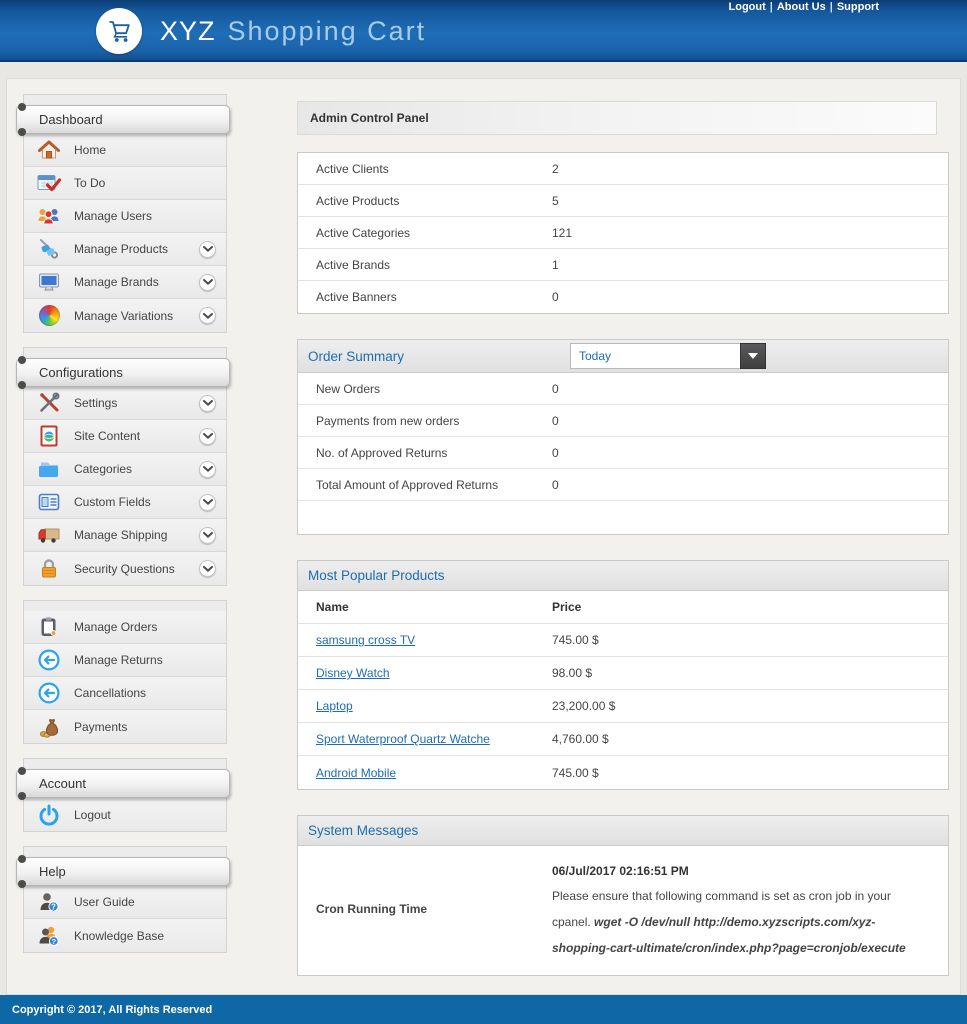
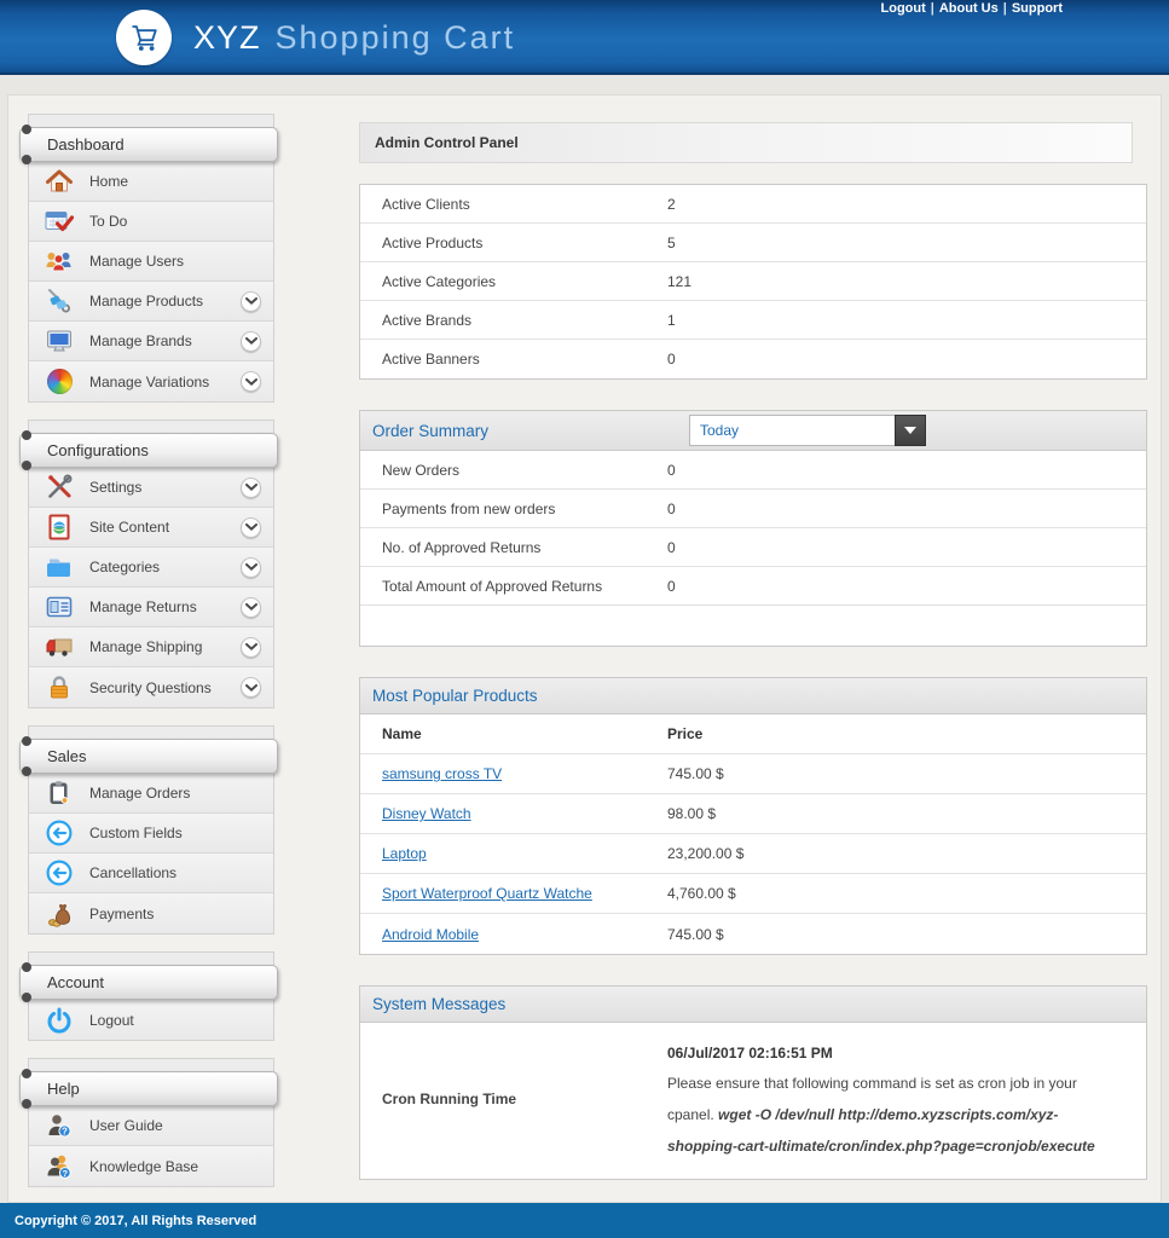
  Logout | About Us | Support
  XYZ
  Shopping Cart
  Dashboard
  Home
  To Do
  Manage Users
  Manage Products
  Manage Brands
  Manage Variations
  Configurations
  Settings
  Site Content
  Categories
- Custom Fields
+ Manage Returns
  Manage Shipping
  Security Questions
+ Sales
  Manage Orders
- Manage Returns
+ Custom Fields
  Cancellations
  Payments
  Account
  Logout
  Help
  ?
  User Guide
  ?
  Knowledge Base
  Admin Control Panel
  Active Clients
  2
  Active Products
  5
  Active Categories
  121
  Active Brands
  1
  Active Banners
  0
  Order Summary
  Today
  New Orders
  0
  Payments from new orders
  0
  No. of Approved Returns
  0
  Total Amount of Approved Returns
  0
  Most Popular Products
  Name
  Price
  samsung cross TV
  745.00 $
  Disney Watch
  98.00 $
  Laptop
  23,200.00 $
  Sport Waterproof Quartz Watche
  4,760.00 $
  Android Mobile
  745.00 $
  System Messages
  Cron Running Time
  06/Jul/2017 02:16:51 PM
  Please ensure that following command is set as cron job in your cpanel. wget -O /dev/null http://demo.xyzscripts.com/xyz-shopping-cart-ultimate/cron/index.php?page=cronjob/execute
  Copyright © 2017, All Rights Reserved
